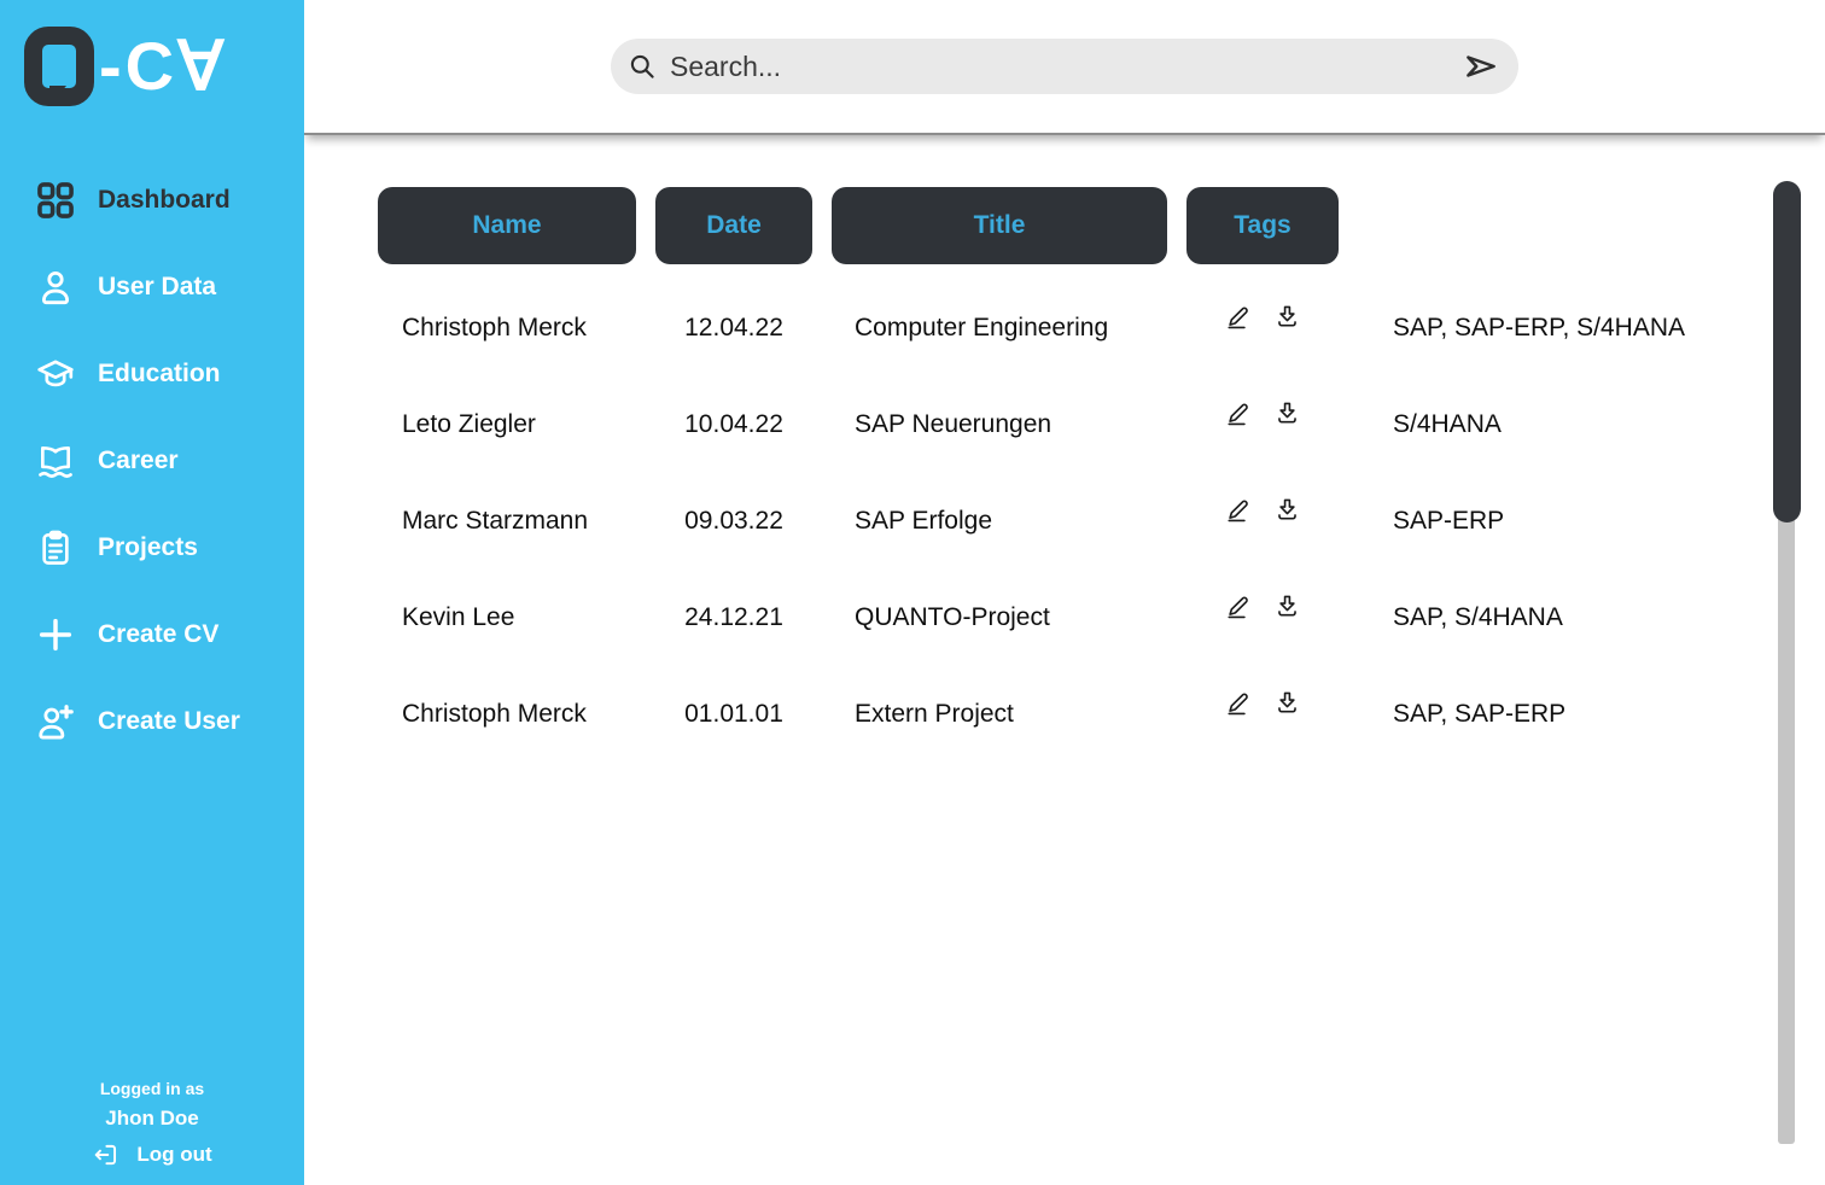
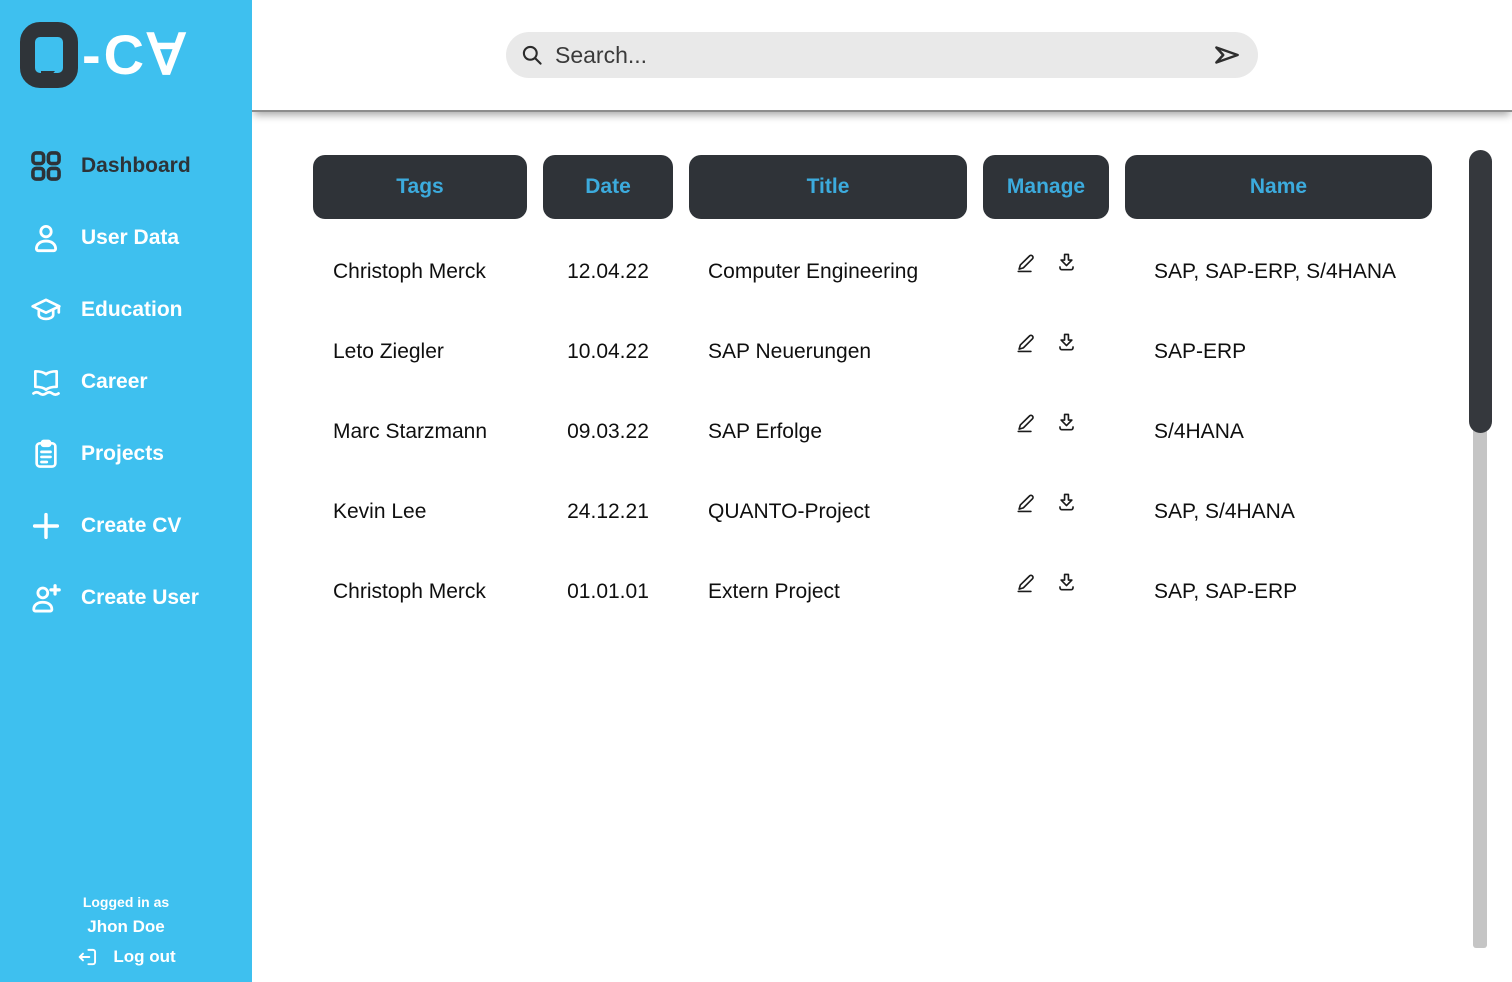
  -C∀
  Dashboard
  User Data
  Education
  Career
  Projects
  Create CV
  Create User
  Logged in as
  Jhon Doe
  Log out
  Search...
- Name
+ Tags
  Date
  Title
+ Manage
- Tags
+ Name
  Christoph Merck
  12.04.22
  Computer Engineering
  SAP, SAP-ERP, S/4HANA
  Leto Ziegler
  10.04.22
  SAP Neuerungen
- S/4HANA
+ SAP-ERP
  Marc Starzmann
  09.03.22
  SAP Erfolge
- SAP-ERP
+ S/4HANA
  Kevin Lee
  24.12.21
  QUANTO-Project
  SAP, S/4HANA
  Christoph Merck
  01.01.01
  Extern Project
  SAP, SAP-ERP
